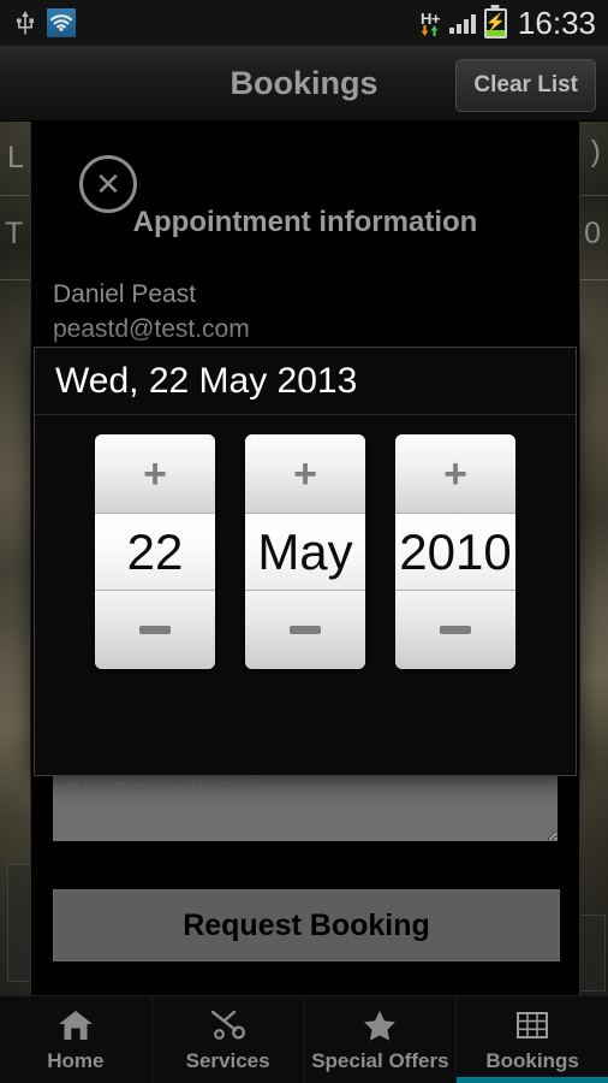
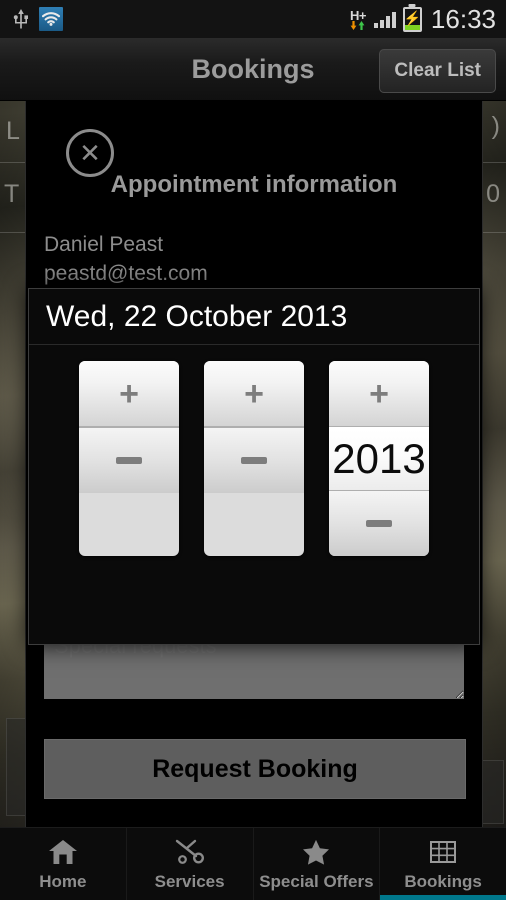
  L
  T
  )
  0
  H+
  ⚡
  16:33
  Bookings
  Clear List
  ✕
  Appointment information
  Daniel Peast
  peastd@test.com
  Special requests
  Request Booking
- Wed, 22 May 2013
+ Wed, 22 October 2013
  +
- 22
  +
- May
  +
- 2010
+ 2013
  Home
  Services
  Special Offers
  Bookings
